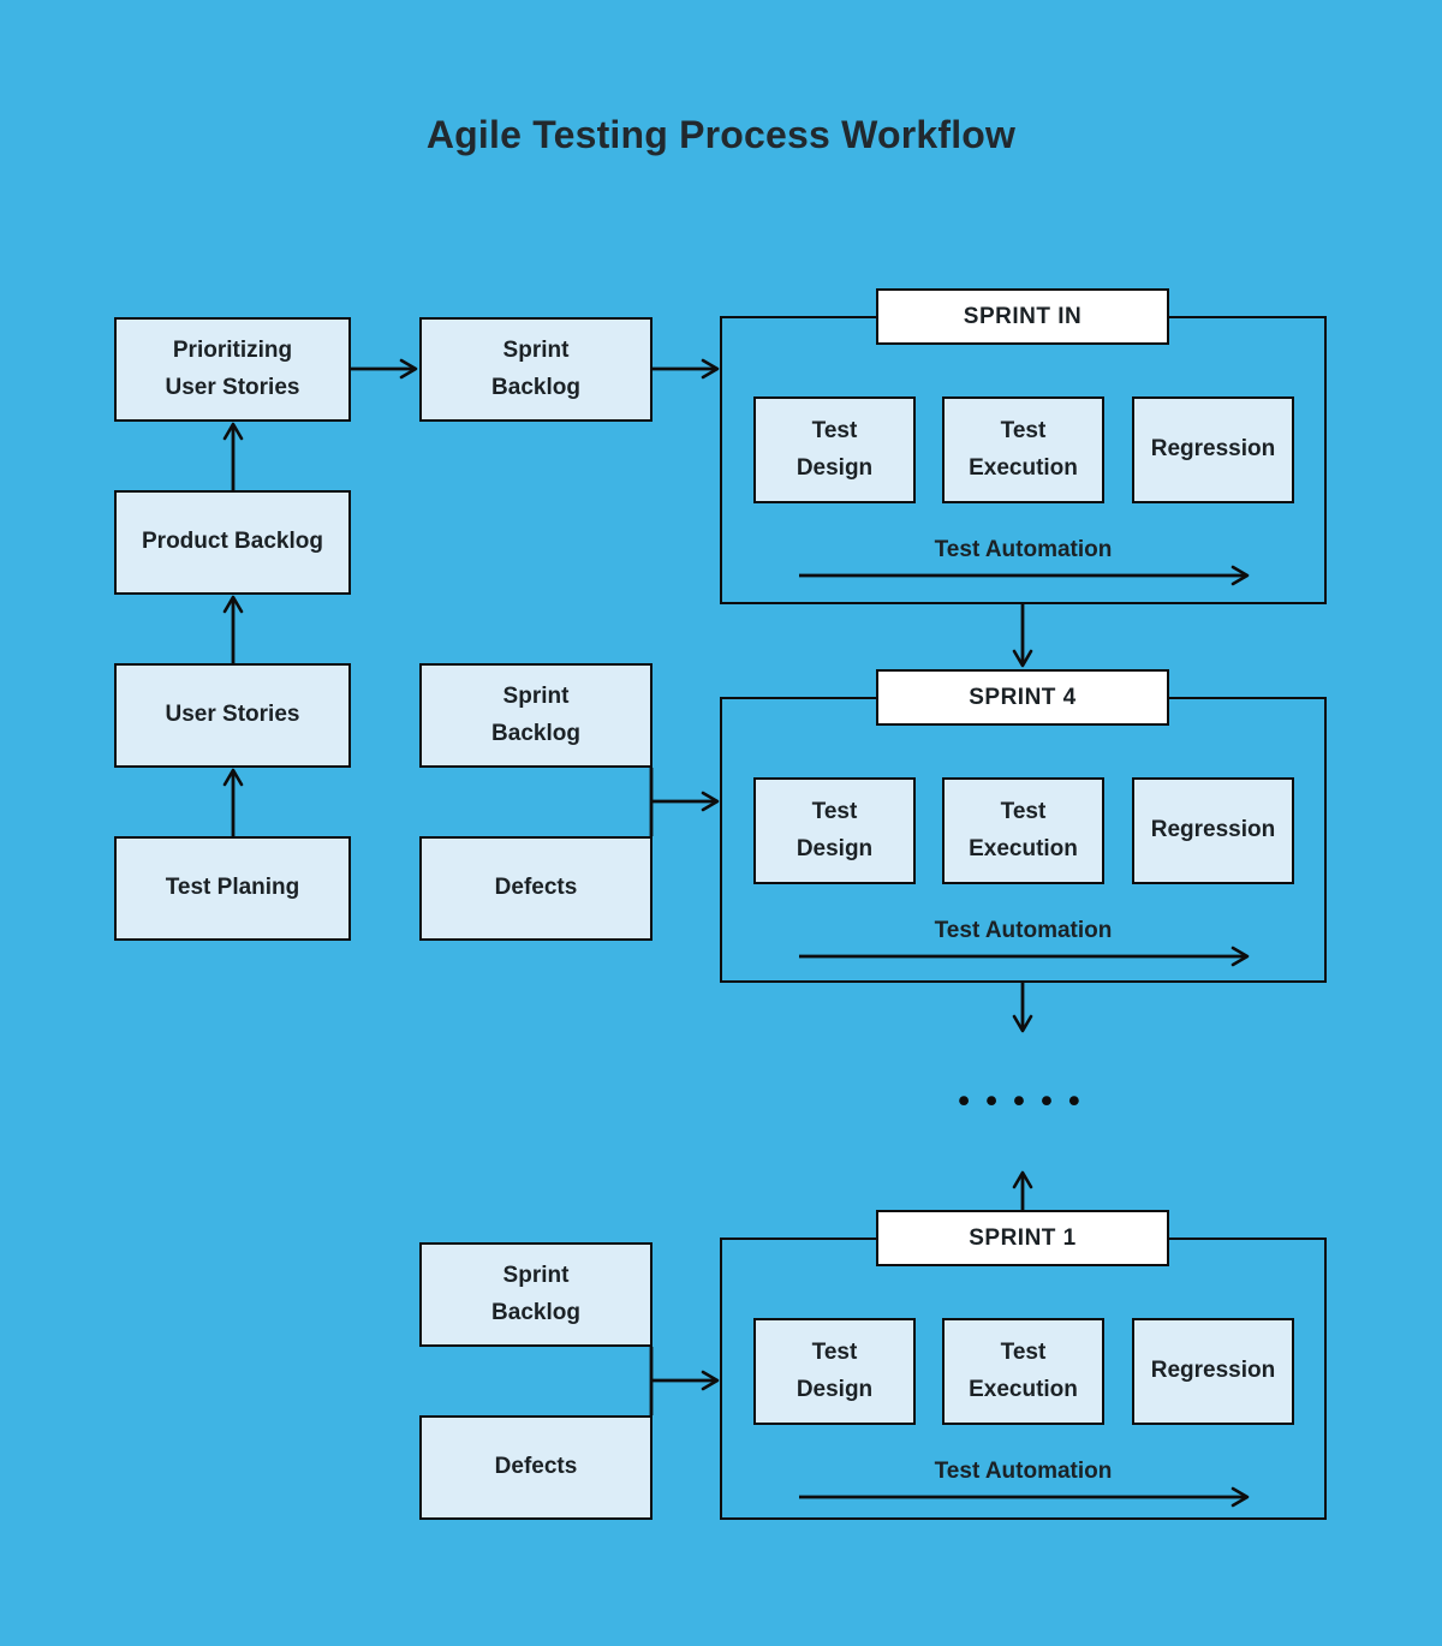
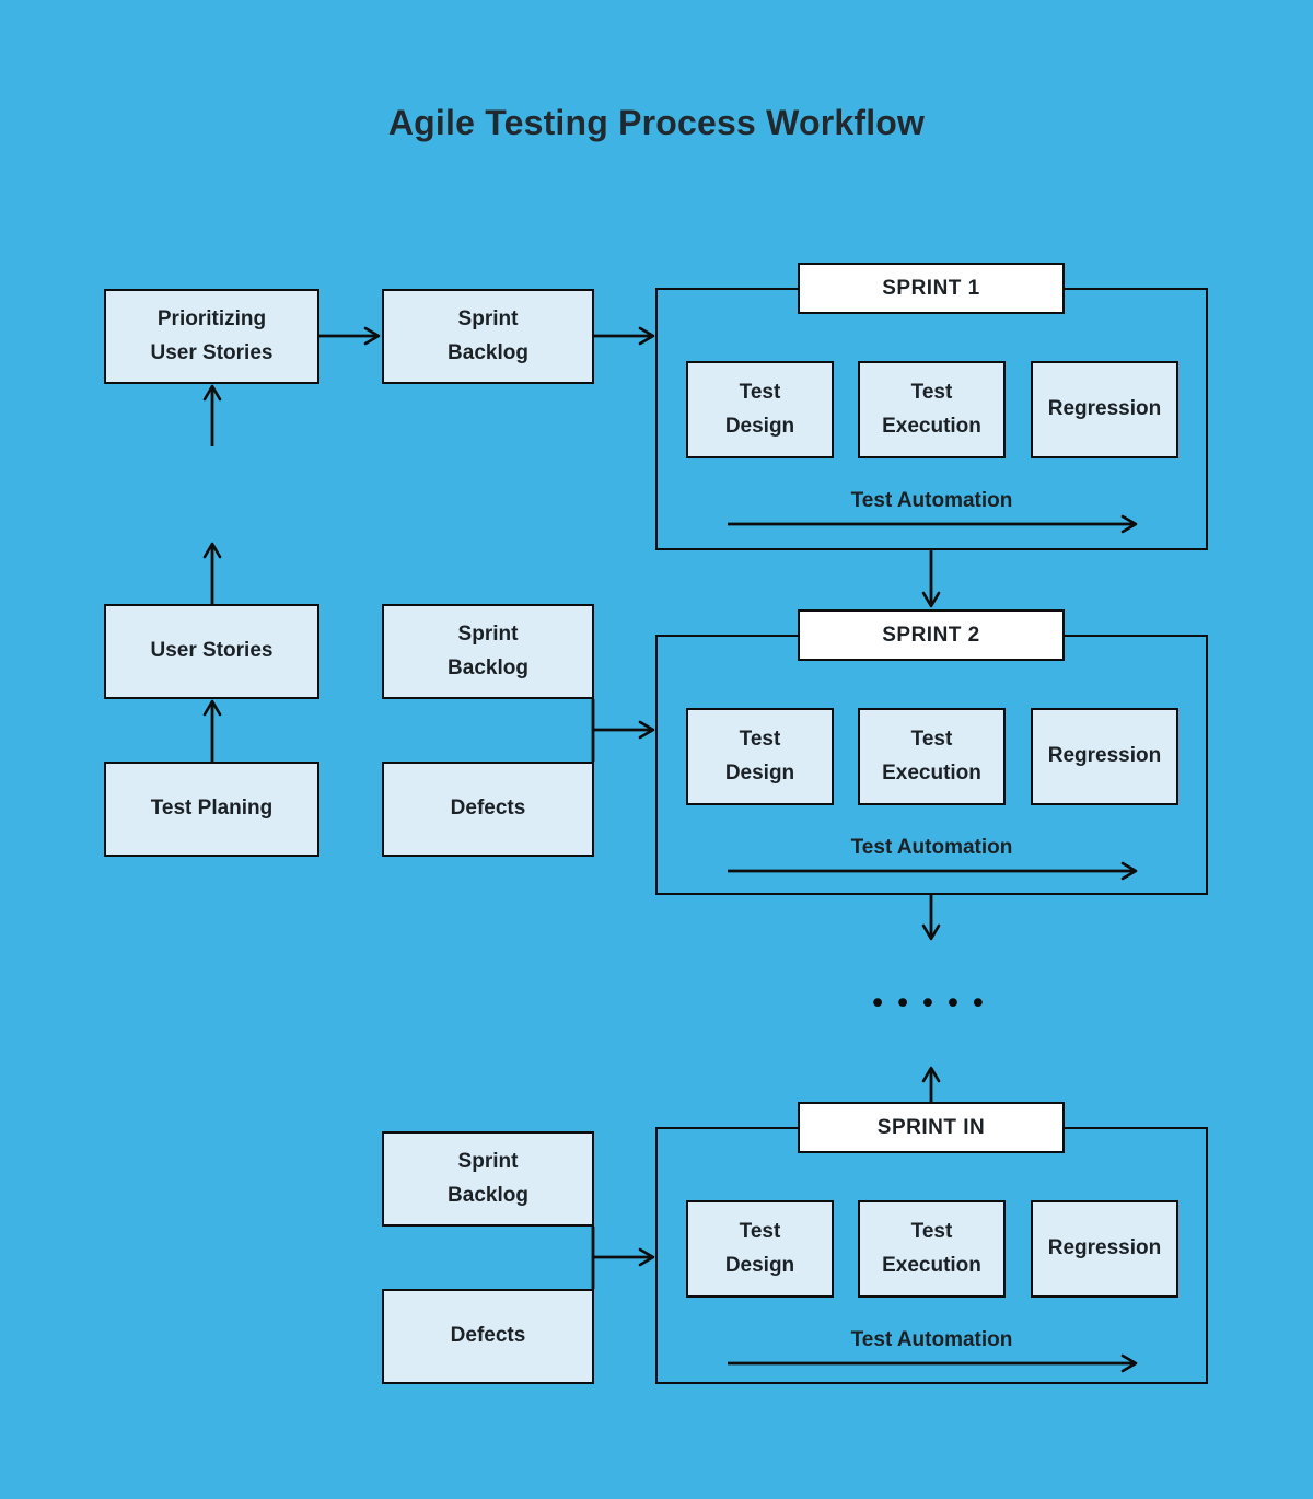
  Agile Testing Process Workflow
  Prioritizing
  User Stories
- Product Backlog
  User Stories
  Test Planing
  Sprint
  Backlog
  Sprint
  Backlog
  Defects
  Sprint
  Backlog
  Defects
- SPRINT IN
+ SPRINT 1
  Test
  Design
  Test
  Execution
  Regression
  Test Automation
- SPRINT 4
+ SPRINT 2
  Test
  Design
  Test
  Execution
  Regression
  Test Automation
  •••••
- SPRINT 1
+ SPRINT IN
  Test
  Design
  Test
  Execution
  Regression
  Test Automation
